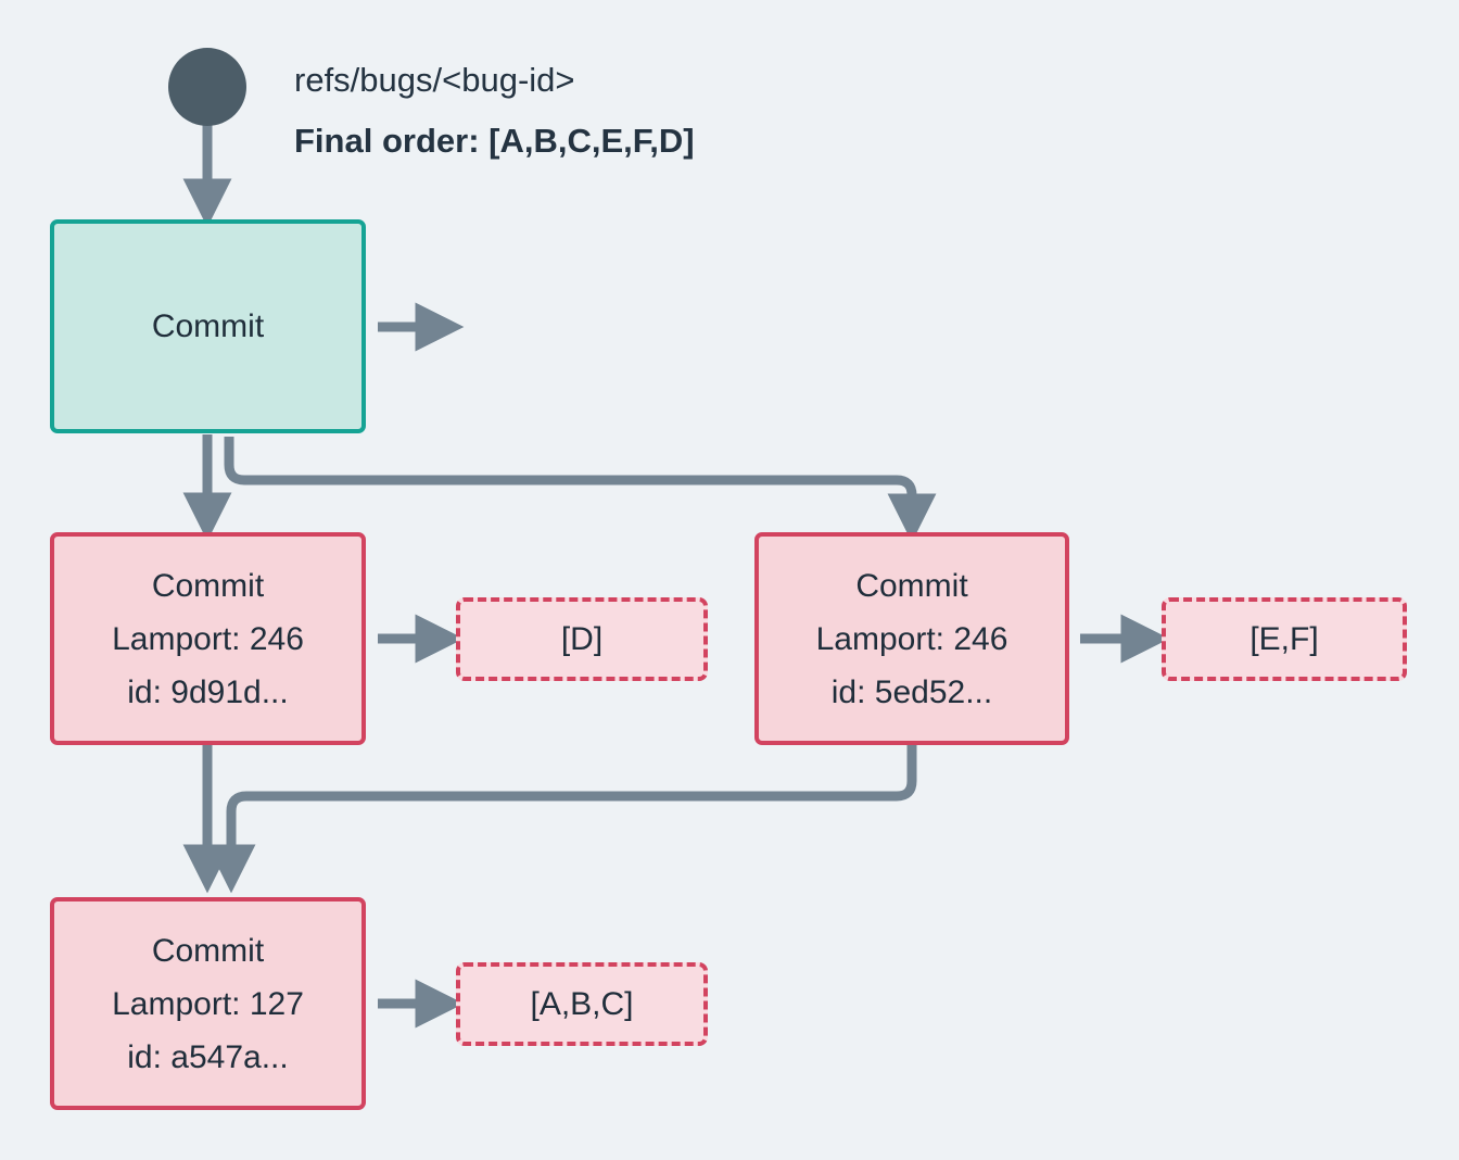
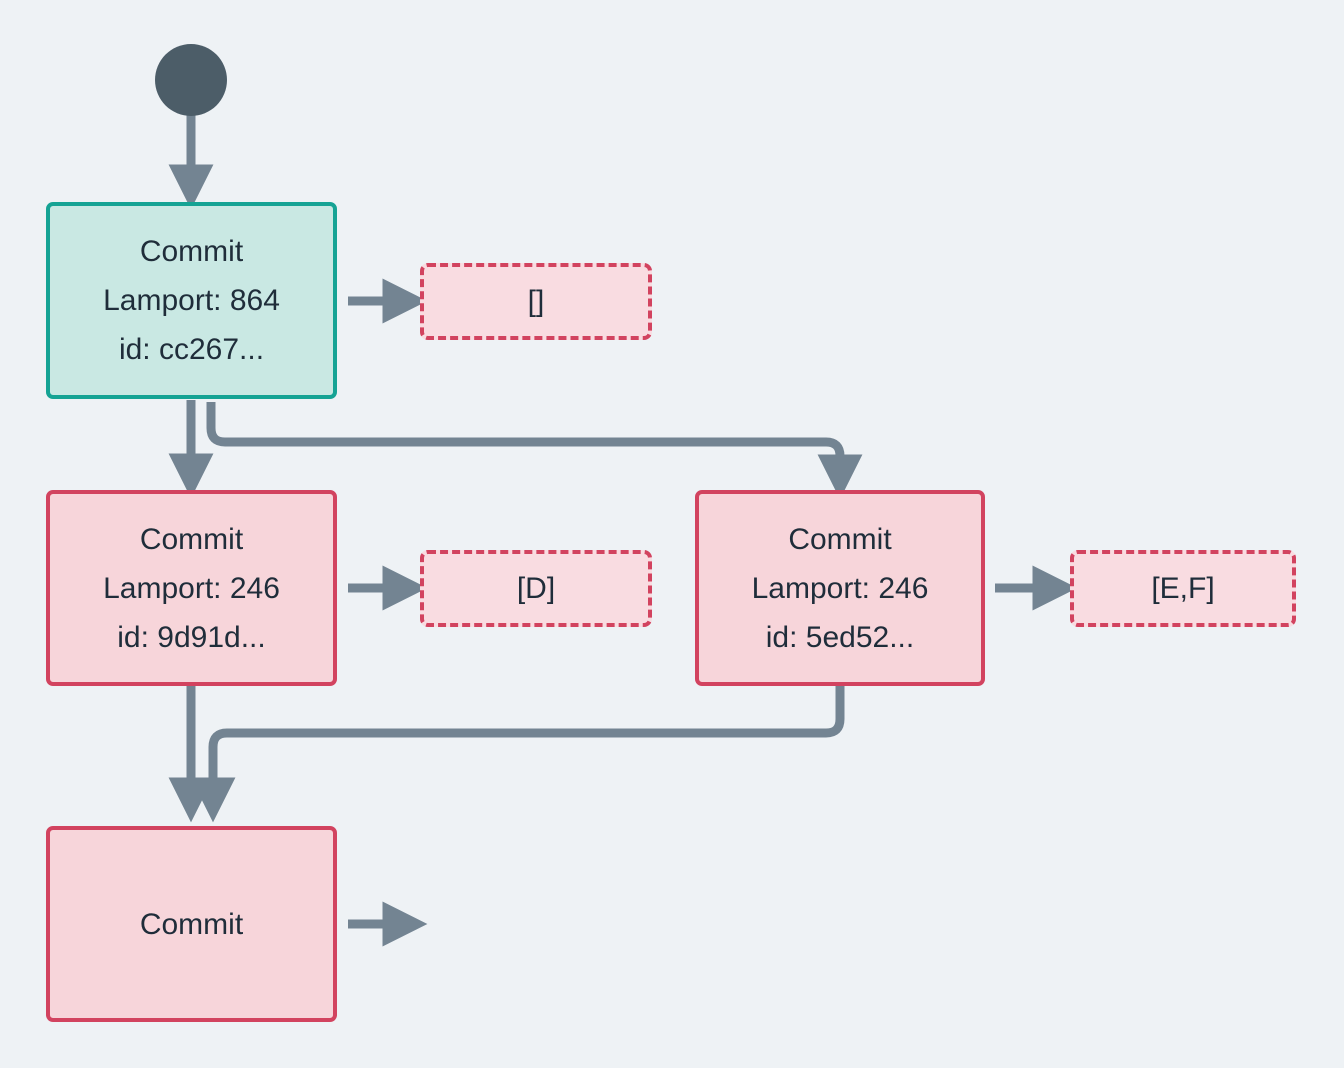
- refs/bugs/<bug-id>
- Final order: [A,B,C,E,F,D]
  Commit
+ Lamport: 864
+ id: cc267...
+ []
  Commit
  Lamport: 246
  id: 9d91d...
  [D]
  Commit
  Lamport: 246
  id: 5ed52...
  [E,F]
  Commit
- Lamport: 127
- id: a547a...
- [A,B,C]
